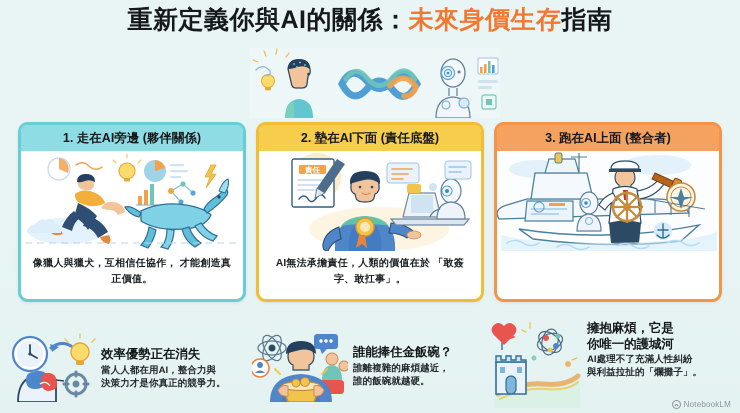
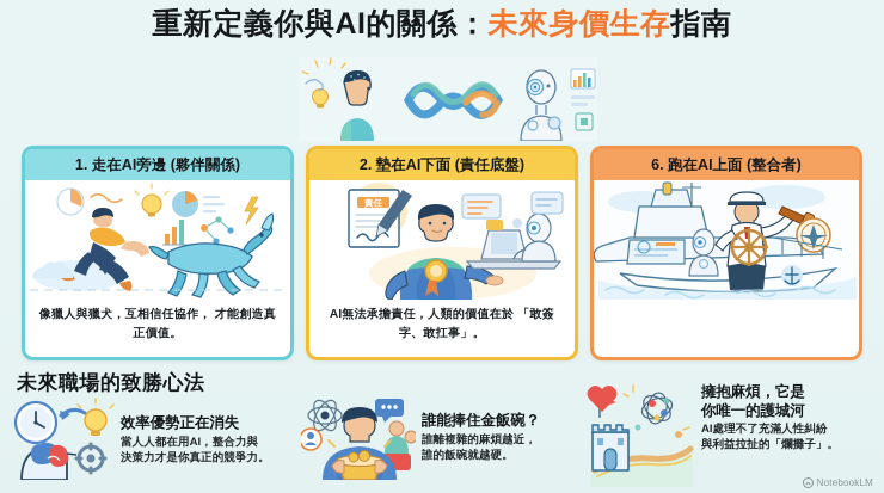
  重新定義你與AI的關係：未來身價生存指南
  1. 走在AI旁邊 (夥伴關係)
  像獵人與獵犬，互相信任協作， 才能創造真正價值。
  2. 墊在AI下面 (責任底盤)
  責任
  AI無法承擔責任，人類的價值在於 「敢簽字、敢扛事」。
- 3. 跑在AI上面 (整合者)
+ 6. 跑在AI上面 (整合者)
+ 未來職場的致勝心法
  效率優勢正在消失
  當人人都在用AI，整合力與
  決策力才是你真正的競爭力。
  誰能捧住金飯碗？
  誰離複雜的麻煩越近，
  誰的飯碗就越硬。
  擁抱麻煩，它是
  你唯一的護城河
  AI處理不了充滿人性糾紛
  與利益拉扯的「爛攤子」。
  NotebookLM
